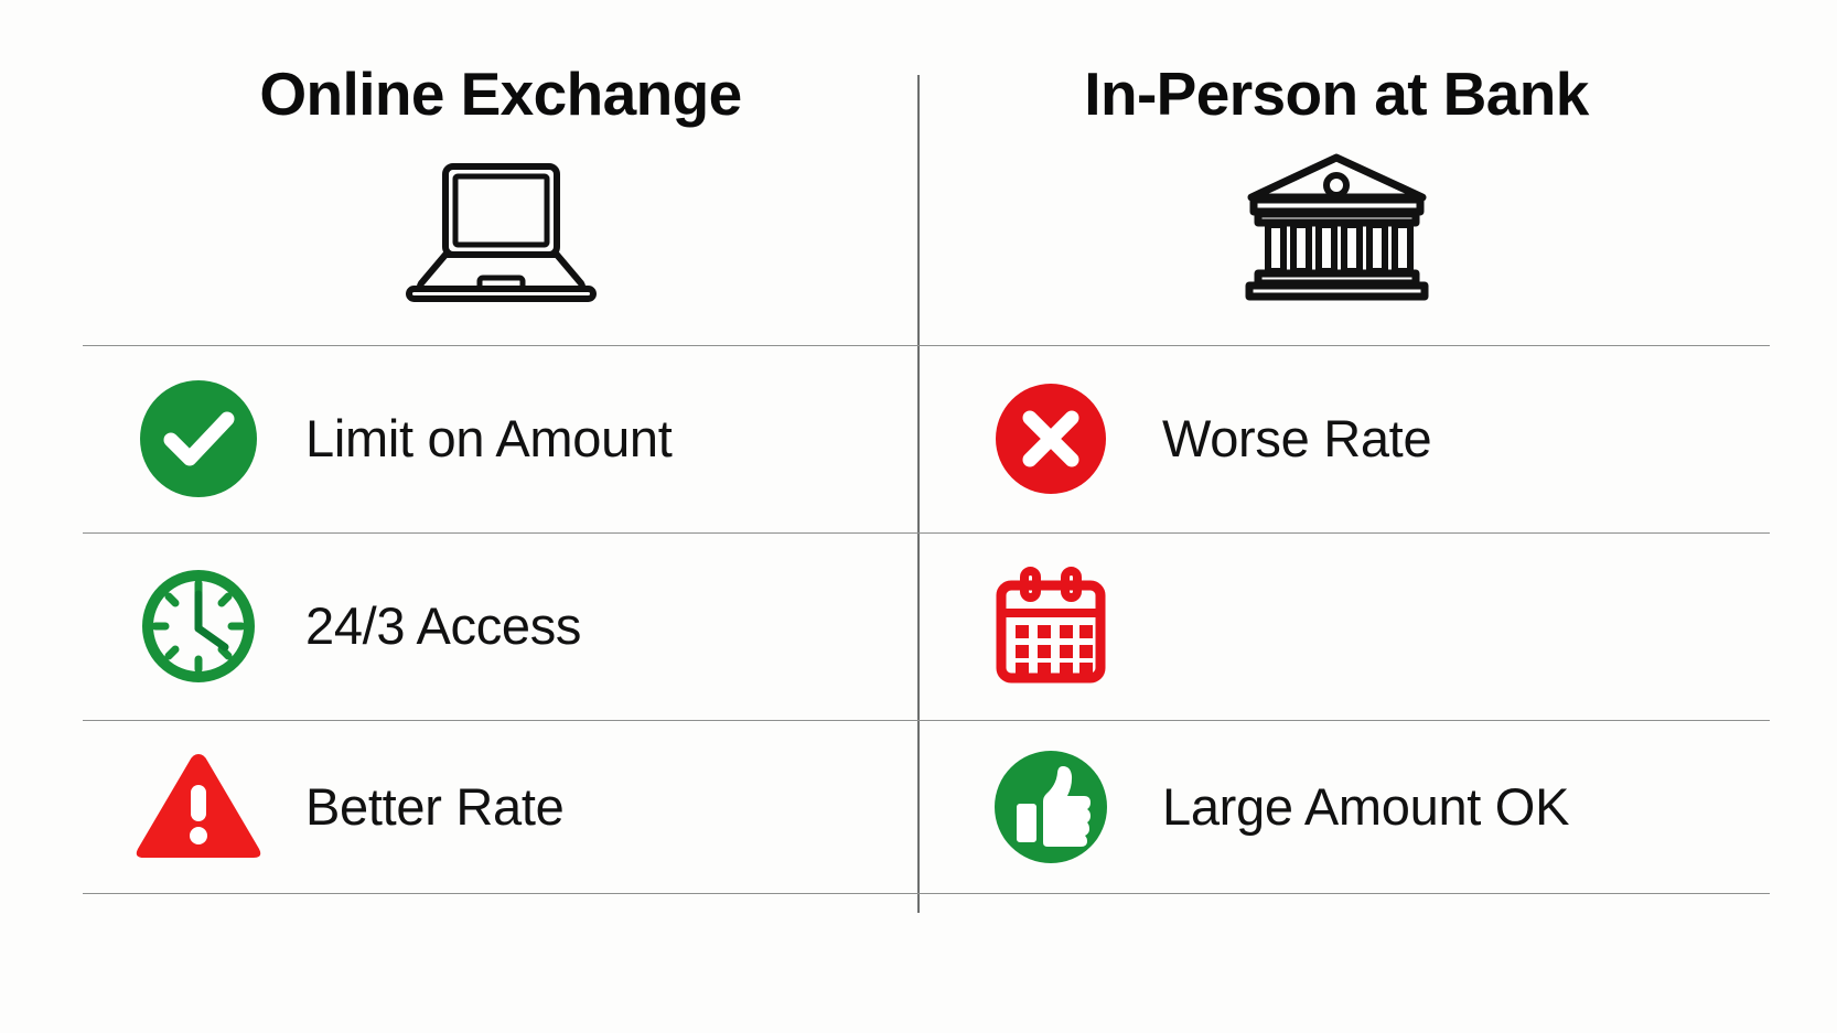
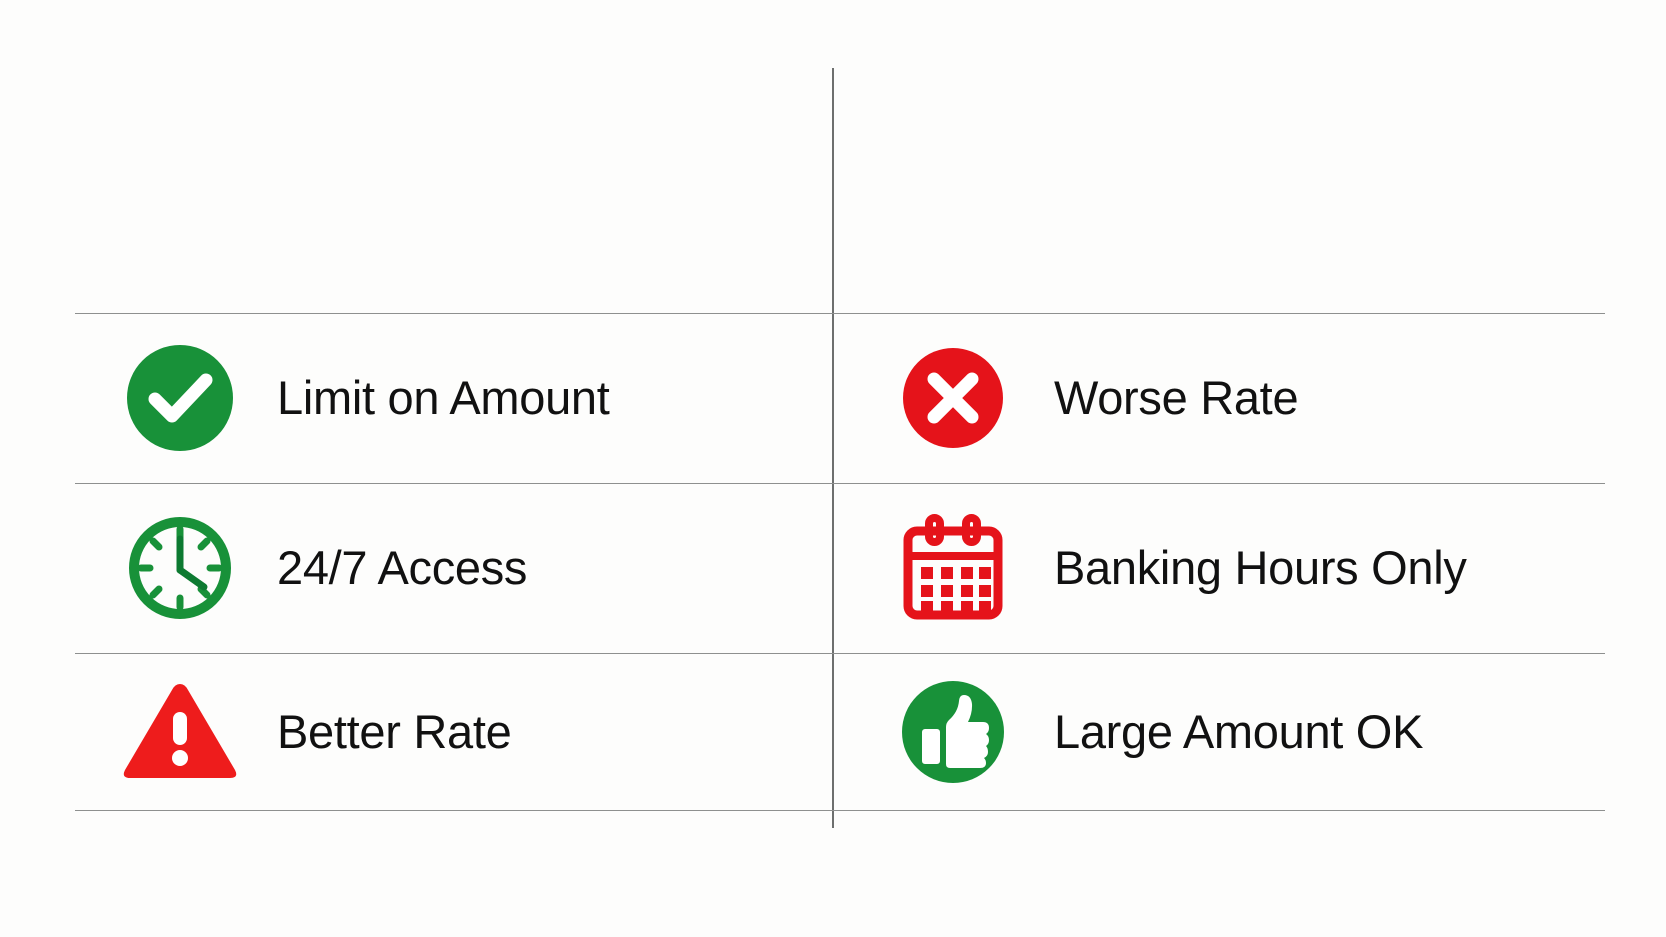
- Online Exchange
- In-Person at Bank
  Limit on Amount
  Worse Rate
- 24/3 Access
+ 24/7 Access
+ Banking Hours Only
  Better Rate
  Large Amount OK
